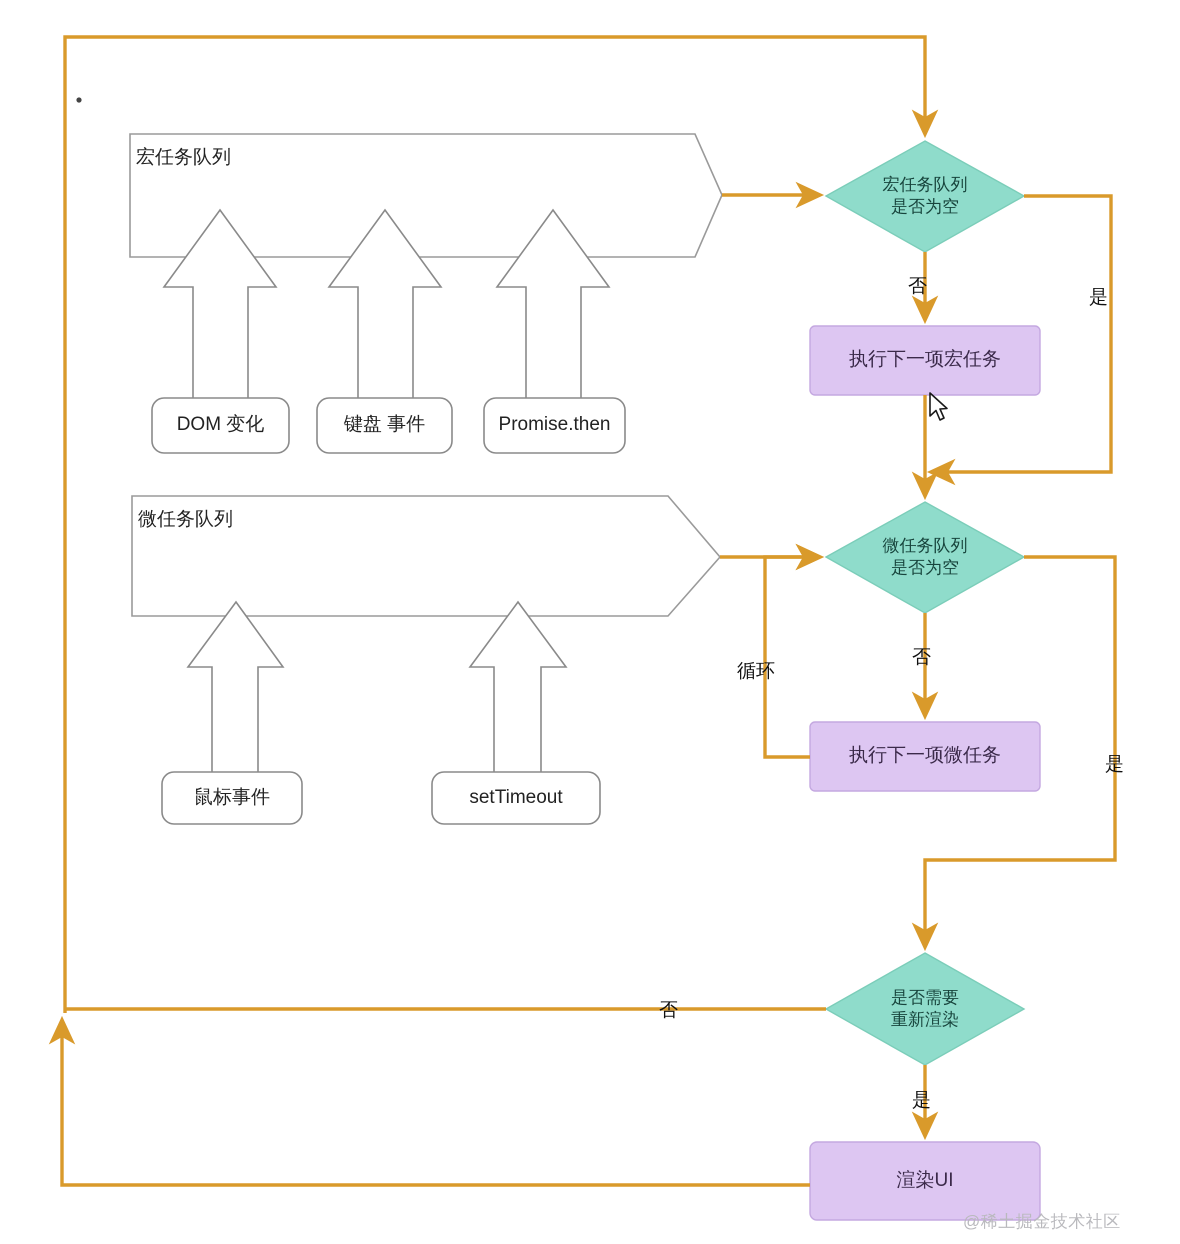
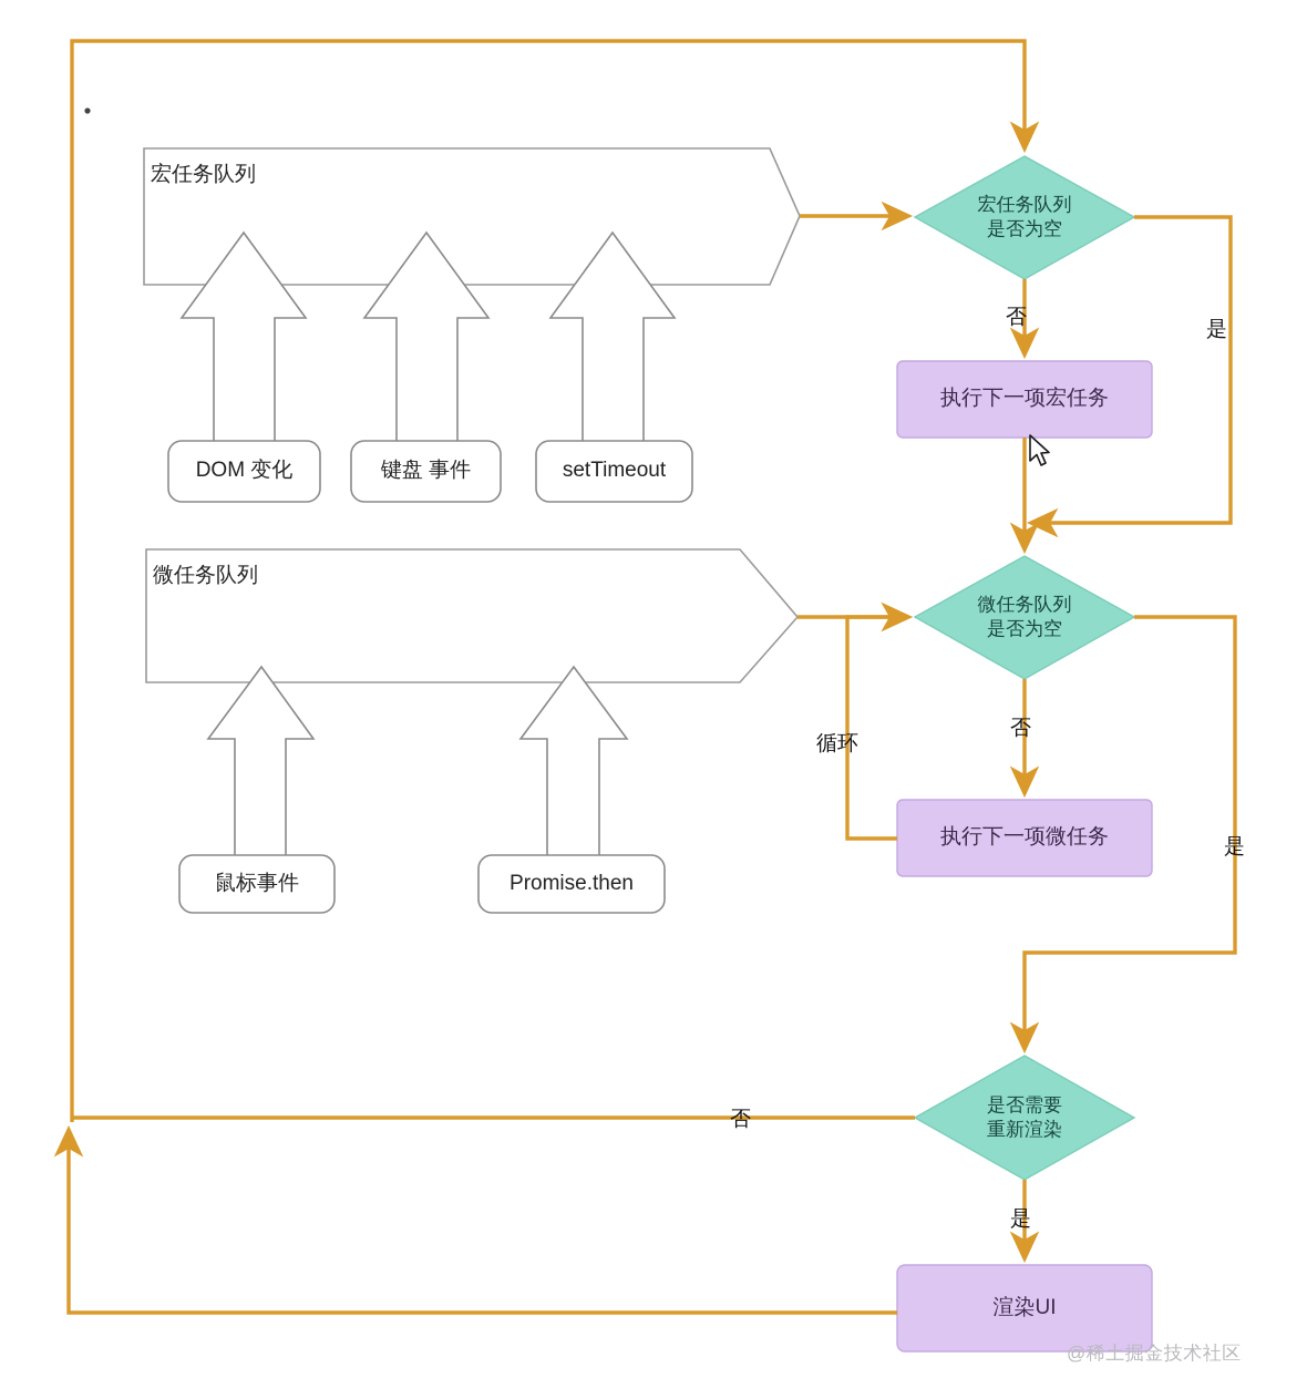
  宏任务队列
  微任务队列
  DOM 变化
  键盘 事件
- Promise.then
+ setTimeout
  鼠标事件
- setTimeout
+ Promise.then
  宏任务队列
  是否为空
  微任务队列
  是否为空
  是否需要
  重新渲染
  执行下一项宏任务
  执行下一项微任务
  渲染UI
  否
  是
  否
  是
  循环
  否
  是
  @稀土掘金技术社区
